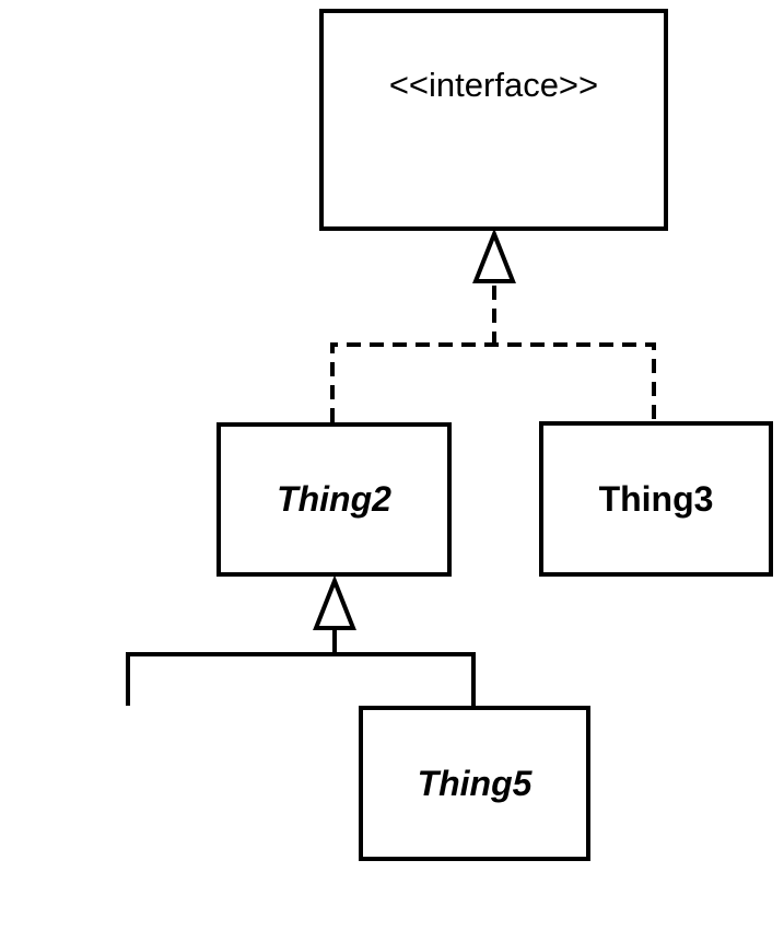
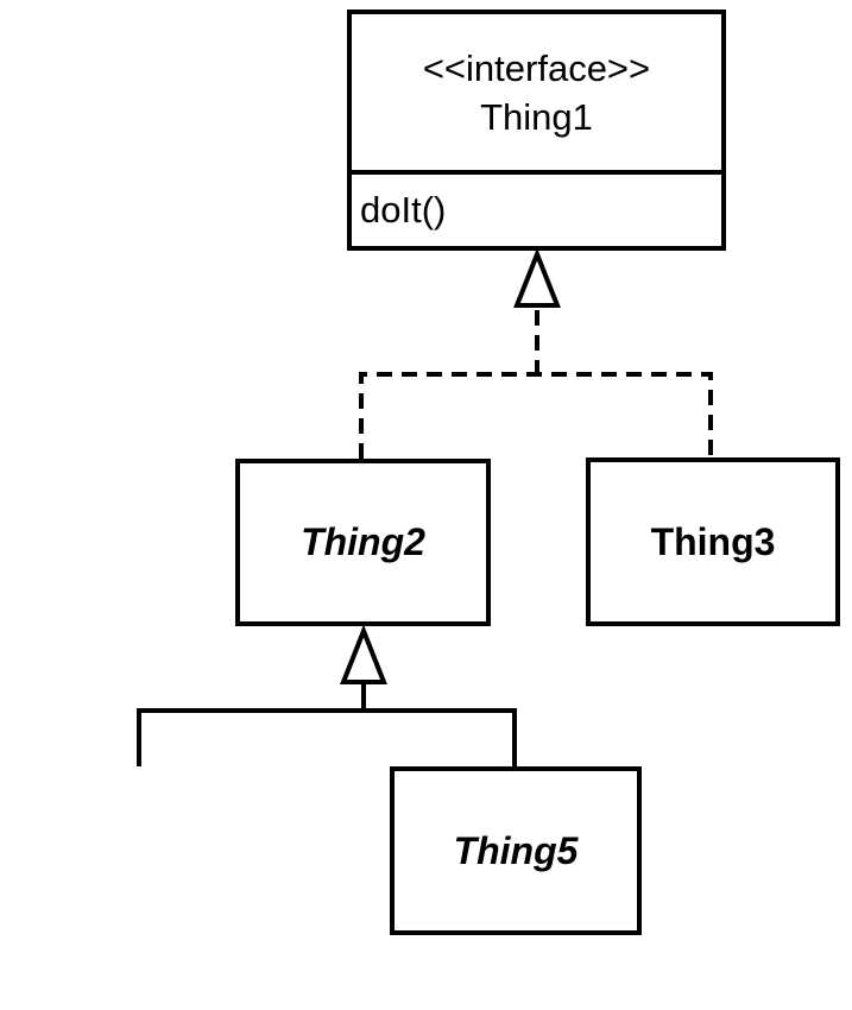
  <<interface>>
+ Thing1
+ doIt()
  Thing2
  Thing3
  Thing5
